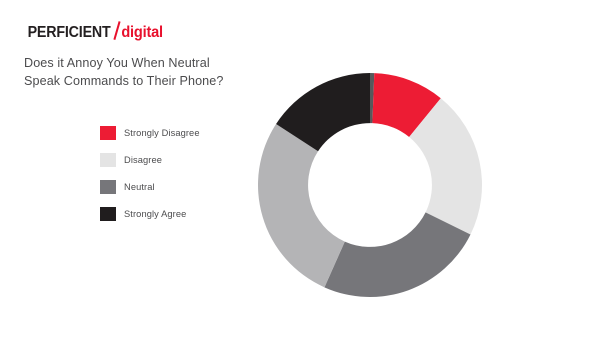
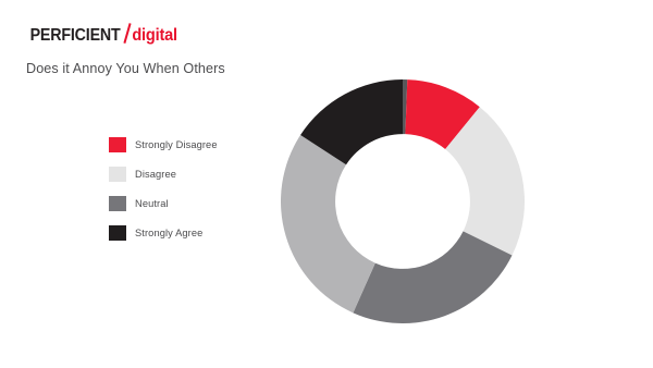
  PERFICIENT
  digital
- Does it Annoy You When Neutral
+ Does it Annoy You When Others
- Speak Commands to Their Phone?
  Strongly Disagree
  Disagree
  Neutral
  Strongly Agree
